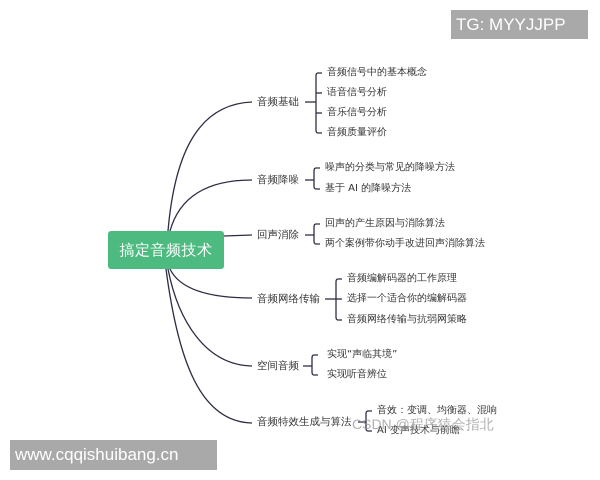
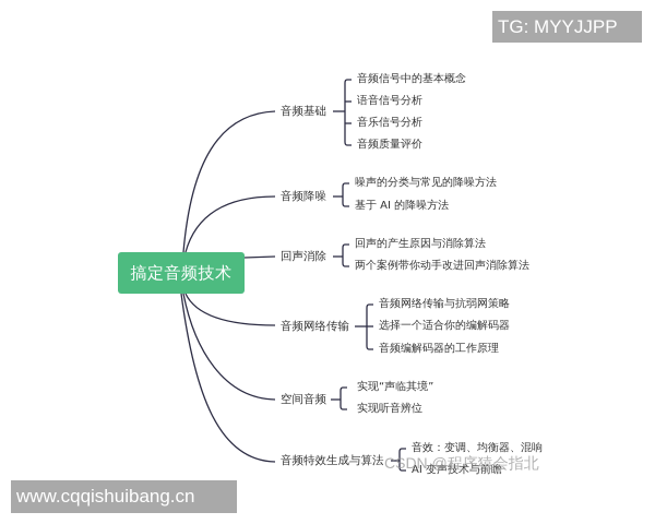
  搞定音频技术
  音频基础
  音频信号中的基本概念
  语音信号分析
  音乐信号分析
  音频质量评价
  音频降噪
  噪声的分类与常见的降噪方法
  基于 AI 的降噪方法
  回声消除
  回声的产生原因与消除算法
  两个案例带你动手改进回声消除算法
  音频网络传输
- 音频编解码器的工作原理
+ 音频网络传输与抗弱网策略
  选择一个适合你的编解码器
- 音频网络传输与抗弱网策略
+ 音频编解码器的工作原理
  空间音频
  实现“声临其境”
  实现听音辨位
  音频特效生成与算法
  音效：变调、均衡器、混响
  AI 变声技术与前瞻
  CSDN @程序猿会指北
  TG: MYYJJPP
  www.cqqishuibang.cn
